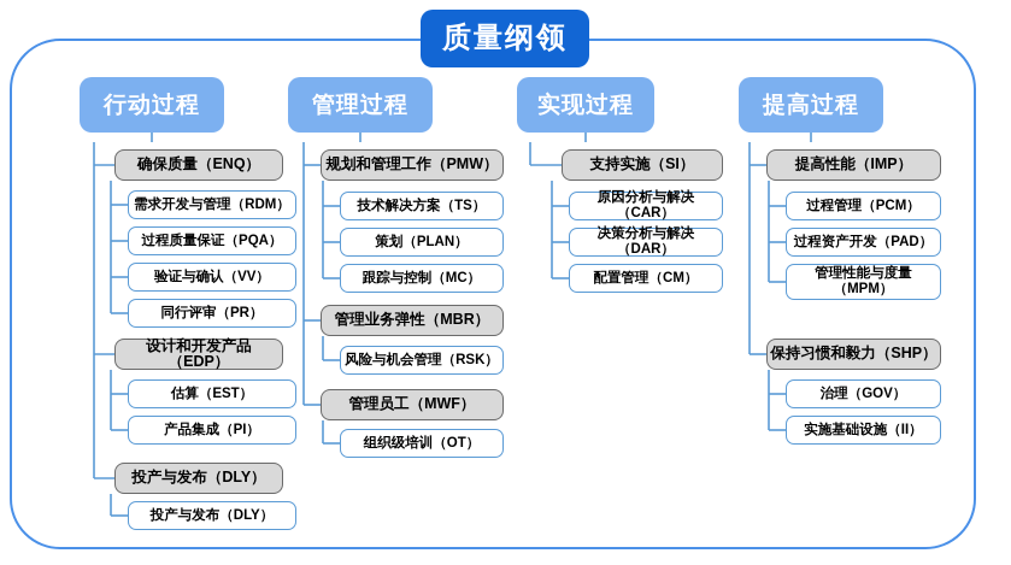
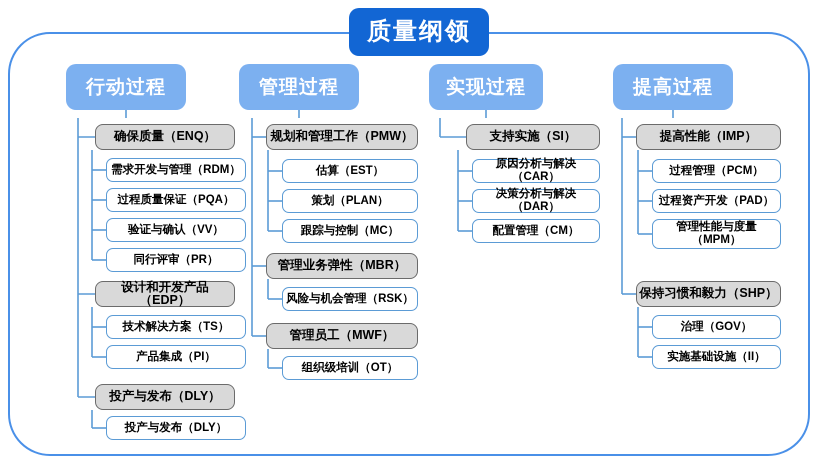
  质量纲领
  行动过程
  确保质量（ENQ）
  需求开发与管理（RDM）
  过程质量保证（PQA）
  验证与确认（VV）
  同行评审（PR）
  设计和开发产品（EDP）
- 估算（EST）
+ 技术解决方案（TS）
  产品集成（PI）
  投产与发布（DLY）
  投产与发布（DLY）
  管理过程
  规划和管理工作（PMW）
- 技术解决方案（TS）
+ 估算（EST）
  策划（PLAN）
  跟踪与控制（MC）
  管理业务弹性（MBR）
  风险与机会管理（RSK）
  管理员工（MWF）
  组织级培训（OT）
  实现过程
  支持实施（SI）
  原因分析与解决（CAR）
  决策分析与解决（DAR）
  配置管理（CM）
  提高过程
  提高性能（IMP）
  过程管理（PCM）
  过程资产开发（PAD）
  管理性能与度量（MPM）
  保持习惯和毅力（SHP）
  治理（GOV）
  实施基础设施（II）
